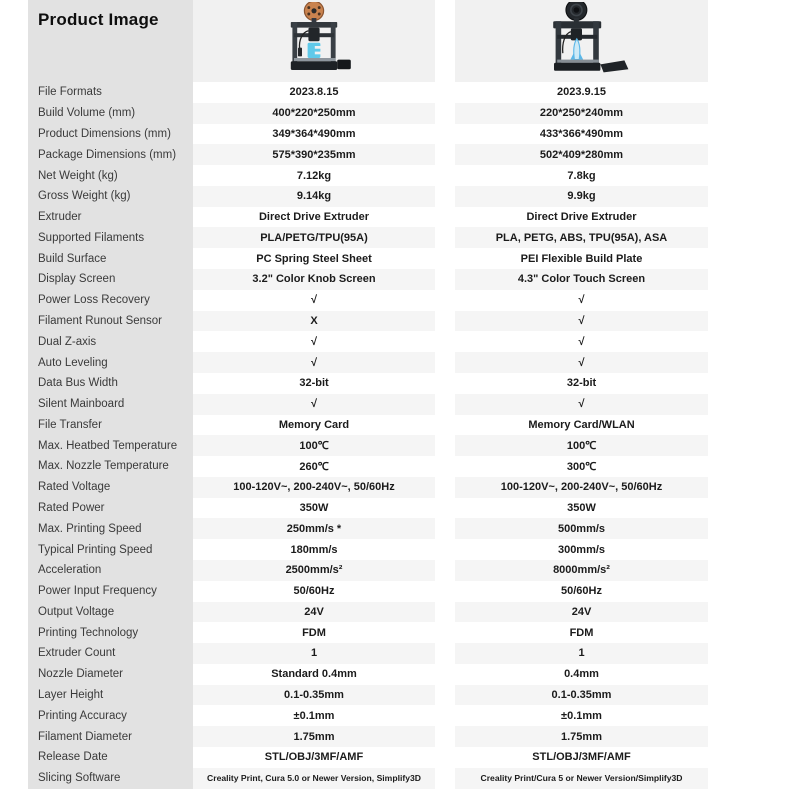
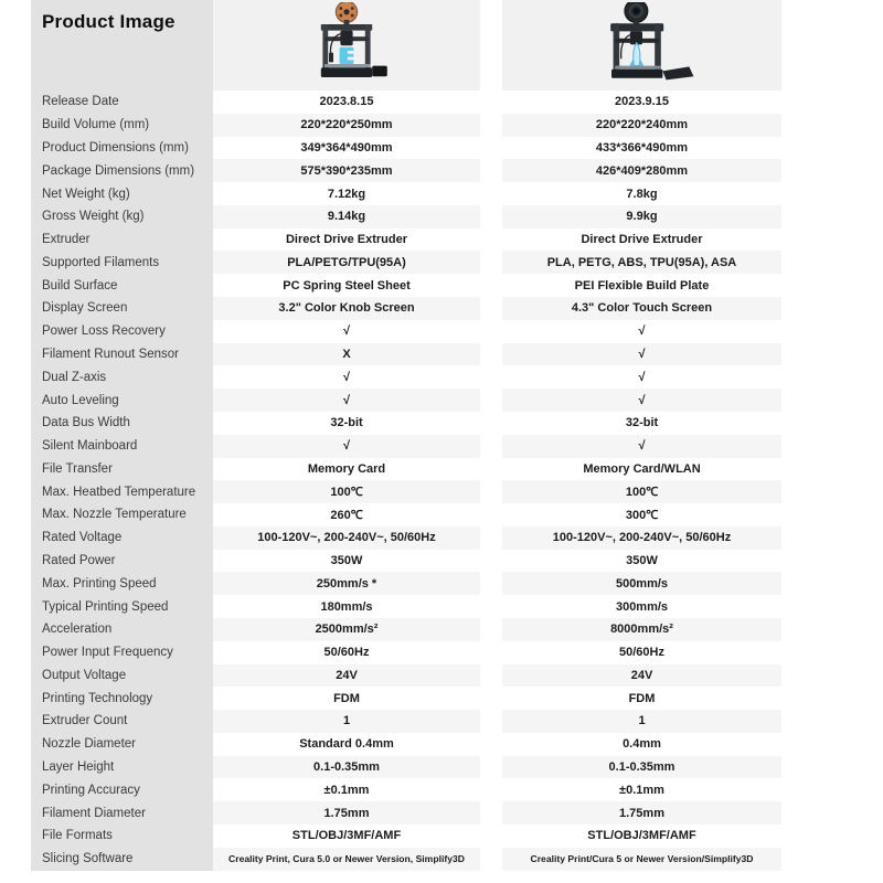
  Product Image
- File Formats
+ Release Date
  2023.8.15
  2023.9.15
  Build Volume (mm)
- 400*220*250mm
+ 220*220*250mm
- 220*250*240mm
+ 220*220*240mm
  Product Dimensions (mm)
  349*364*490mm
  433*366*490mm
  Package Dimensions (mm)
  575*390*235mm
- 502*409*280mm
+ 426*409*280mm
  Net Weight (kg)
  7.12kg
  7.8kg
  Gross Weight (kg)
  9.14kg
  9.9kg
  Extruder
  Direct Drive Extruder
  Direct Drive Extruder
  Supported Filaments
  PLA/PETG/TPU(95A)
  PLA, PETG, ABS, TPU(95A), ASA
  Build Surface
  PC Spring Steel Sheet
  PEI Flexible Build Plate
  Display Screen
  3.2" Color Knob Screen
  4.3" Color Touch Screen
  Power Loss Recovery
  √
  √
  Filament Runout Sensor
  X
  √
  Dual Z-axis
  √
  √
  Auto Leveling
  √
  √
  Data Bus Width
  32-bit
  32-bit
  Silent Mainboard
  √
  √
  File Transfer
  Memory Card
  Memory Card/WLAN
  Max. Heatbed Temperature
  100℃
  100℃
  Max. Nozzle Temperature
  260℃
  300℃
  Rated Voltage
  100-120V~, 200-240V~, 50/60Hz
  100-120V~, 200-240V~, 50/60Hz
  Rated Power
  350W
  350W
  Max. Printing Speed
  250mm/s *
  500mm/s
  Typical Printing Speed
  180mm/s
  300mm/s
  Acceleration
  2500mm/s²
  8000mm/s²
  Power Input Frequency
  50/60Hz
  50/60Hz
  Output Voltage
  24V
  24V
  Printing Technology
  FDM
  FDM
  Extruder Count
  1
  1
  Nozzle Diameter
  Standard 0.4mm
  0.4mm
  Layer Height
  0.1-0.35mm
  0.1-0.35mm
  Printing Accuracy
  ±0.1mm
  ±0.1mm
  Filament Diameter
  1.75mm
  1.75mm
- Release Date
+ File Formats
  STL/OBJ/3MF/AMF
  STL/OBJ/3MF/AMF
  Slicing Software
  Creality Print, Cura 5.0 or Newer Version, Simplify3D
  Creality Print/Cura 5 or Newer Version/Simplify3D
